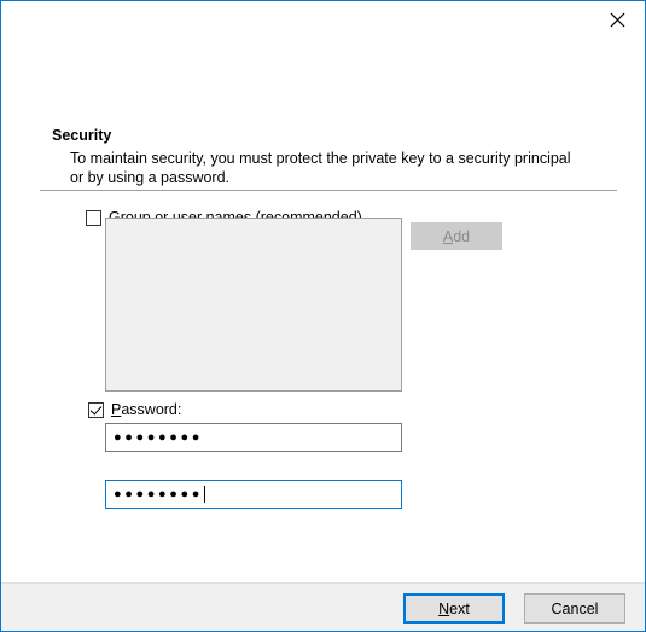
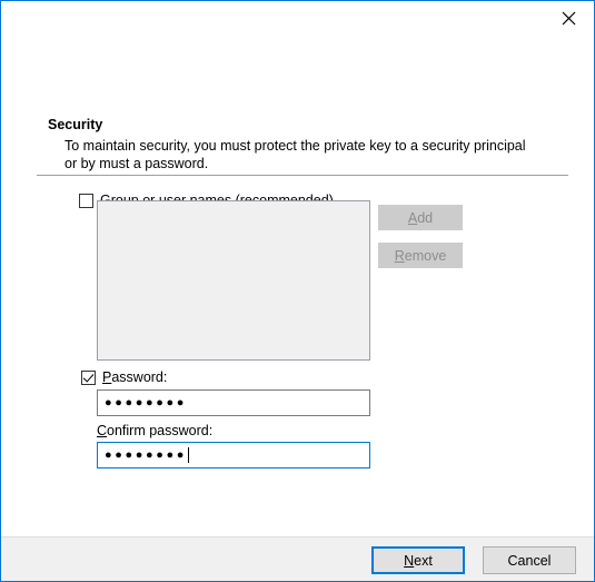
  Security
- To maintain security, you must protect the private key to a security principal or by using a password.
+ To maintain security, you must protect the private key to a security principal or by must a password.
  A
  dd
+ R
+ emove
  Password:
  ●●●●●●●●
+ Confirm password:
  ●●●●●●●●
  N
  ext
  Cancel
